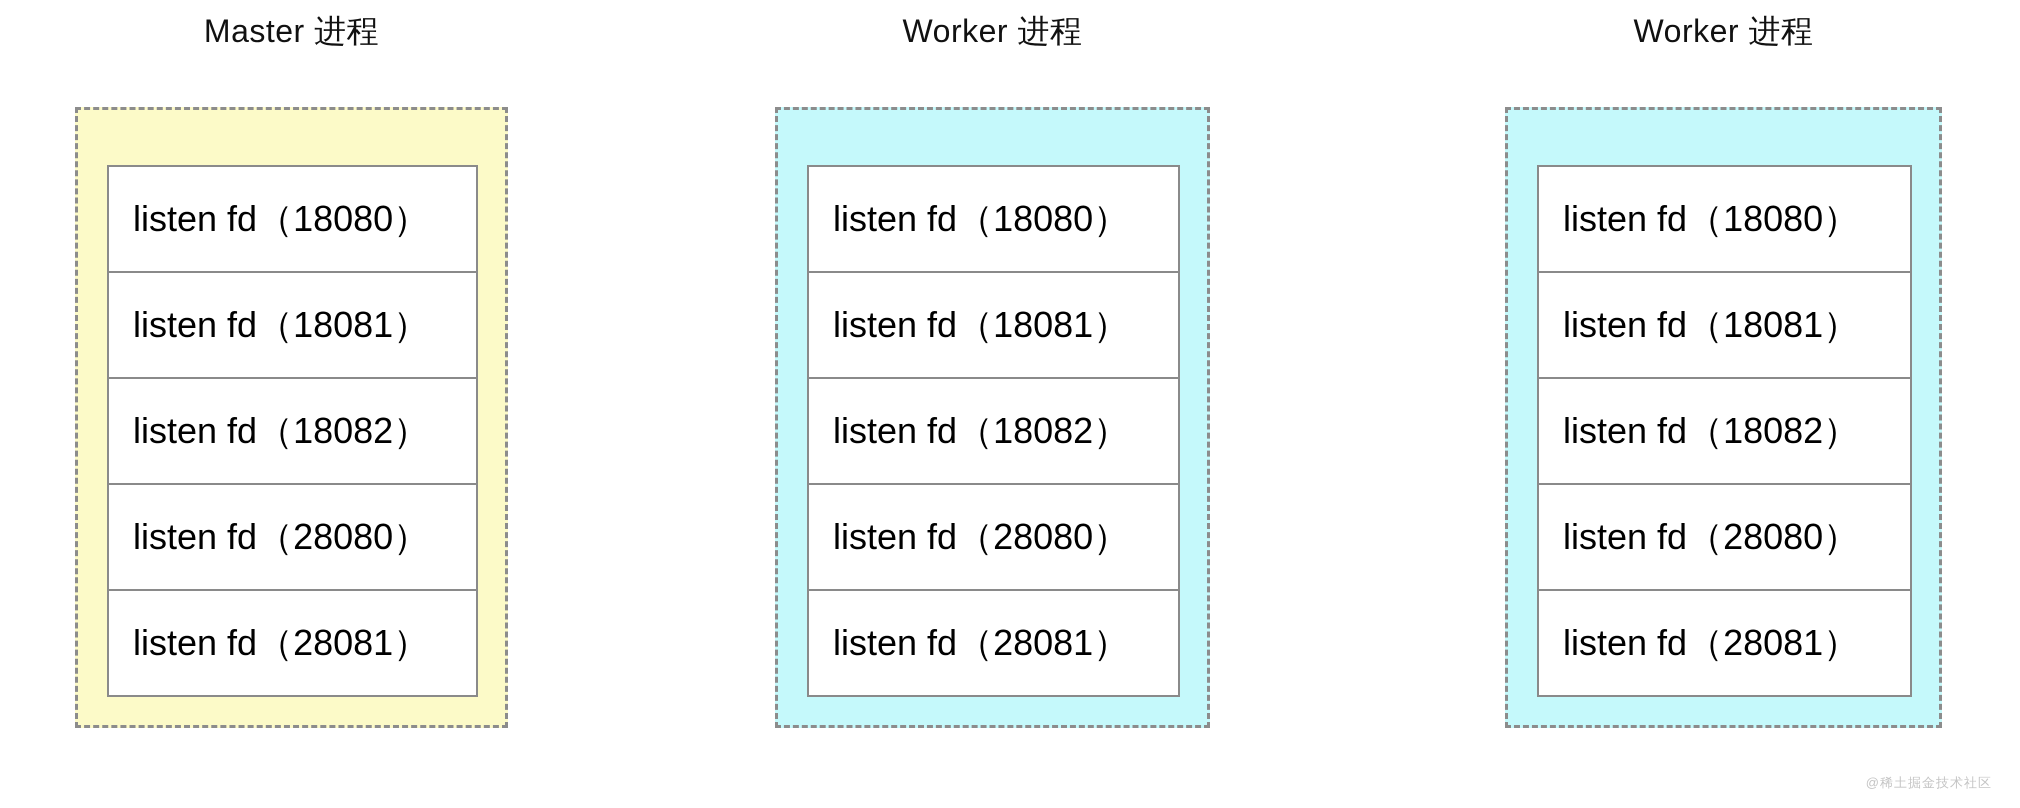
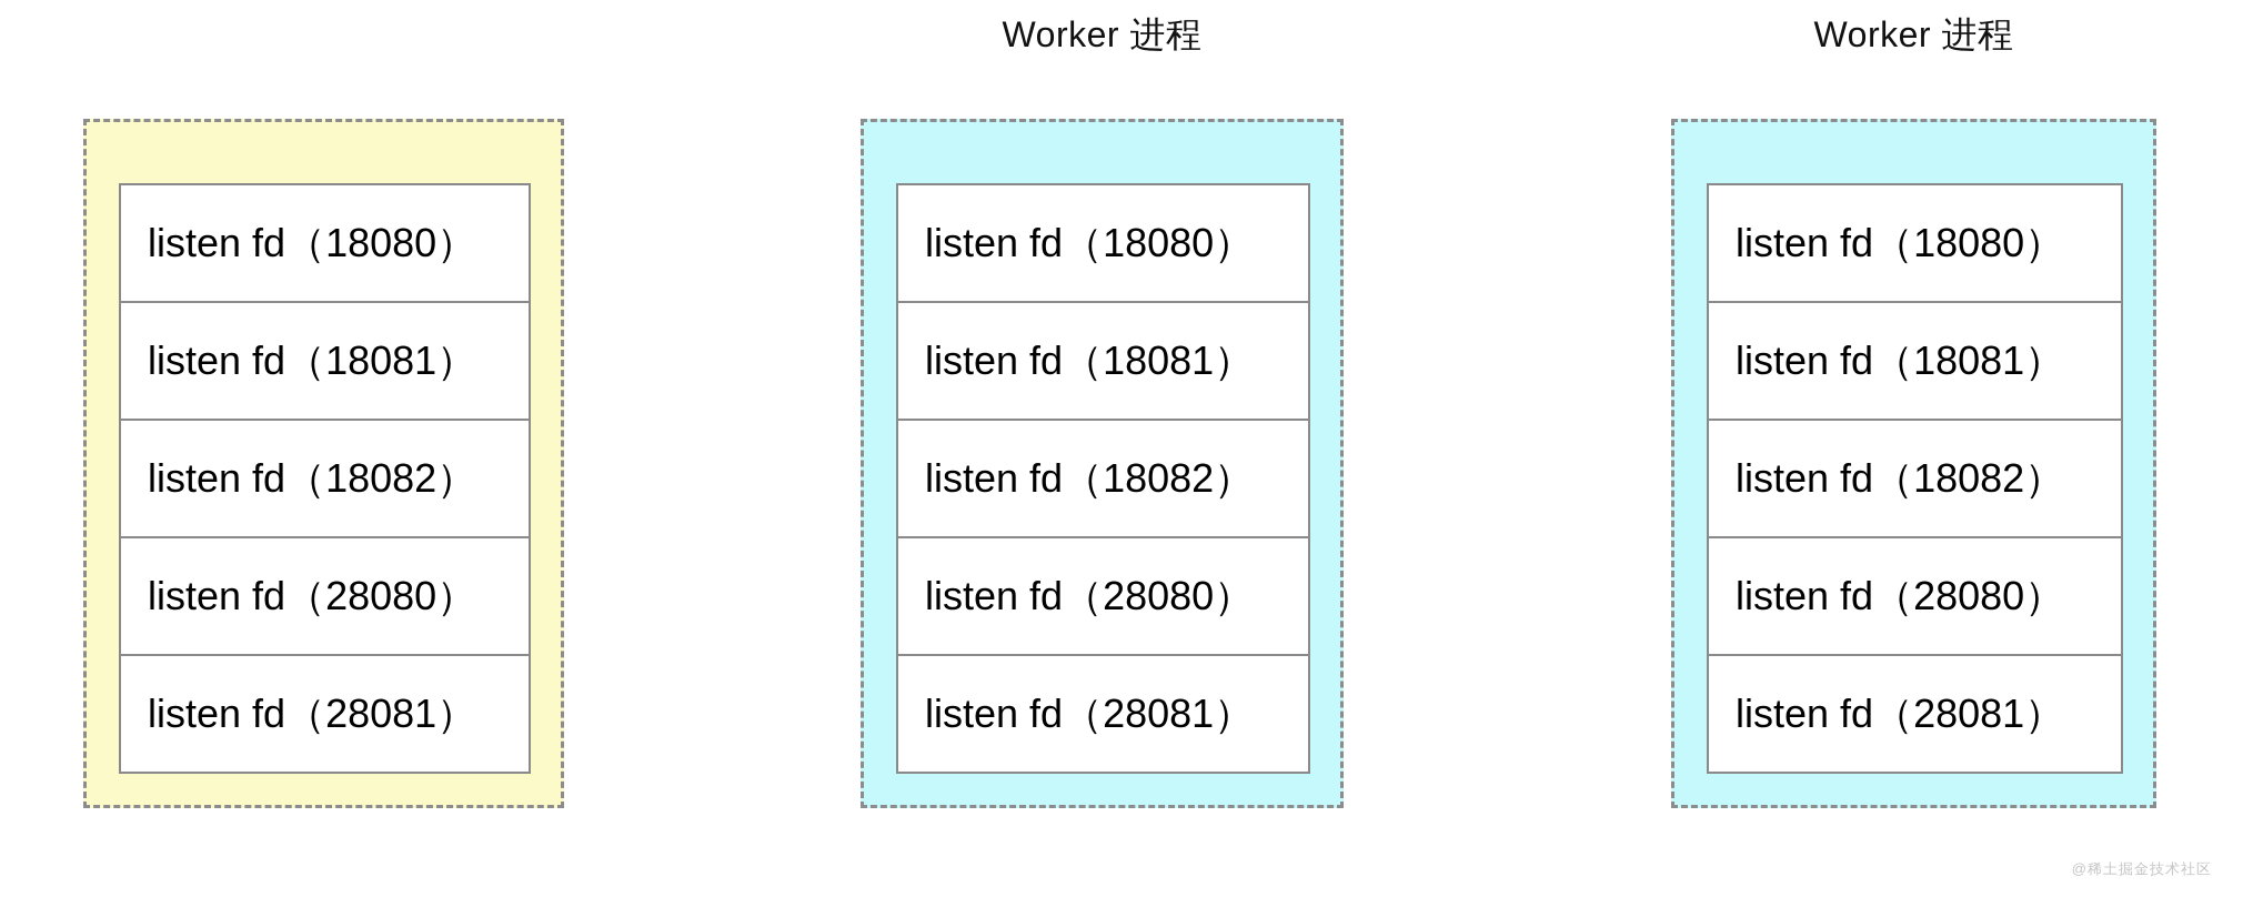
- Master 进程
  listen fd（18080）
  listen fd（18081）
  listen fd（18082）
  listen fd（28080）
  listen fd（28081）
  Worker 进程
  listen fd（18080）
  listen fd（18081）
  listen fd（18082）
  listen fd（28080）
  listen fd（28081）
  Worker 进程
  listen fd（18080）
  listen fd（18081）
  listen fd（18082）
  listen fd（28080）
  listen fd（28081）
  @稀土掘金技术社区
